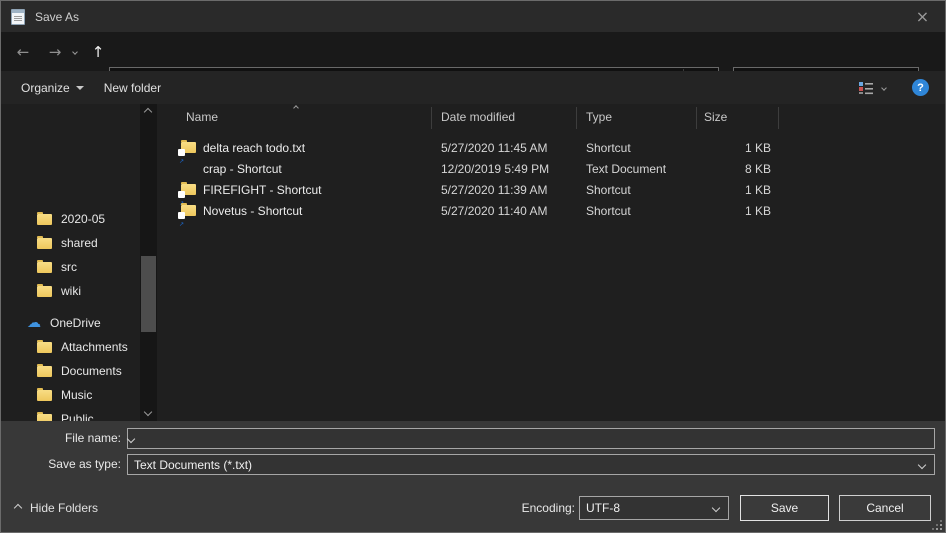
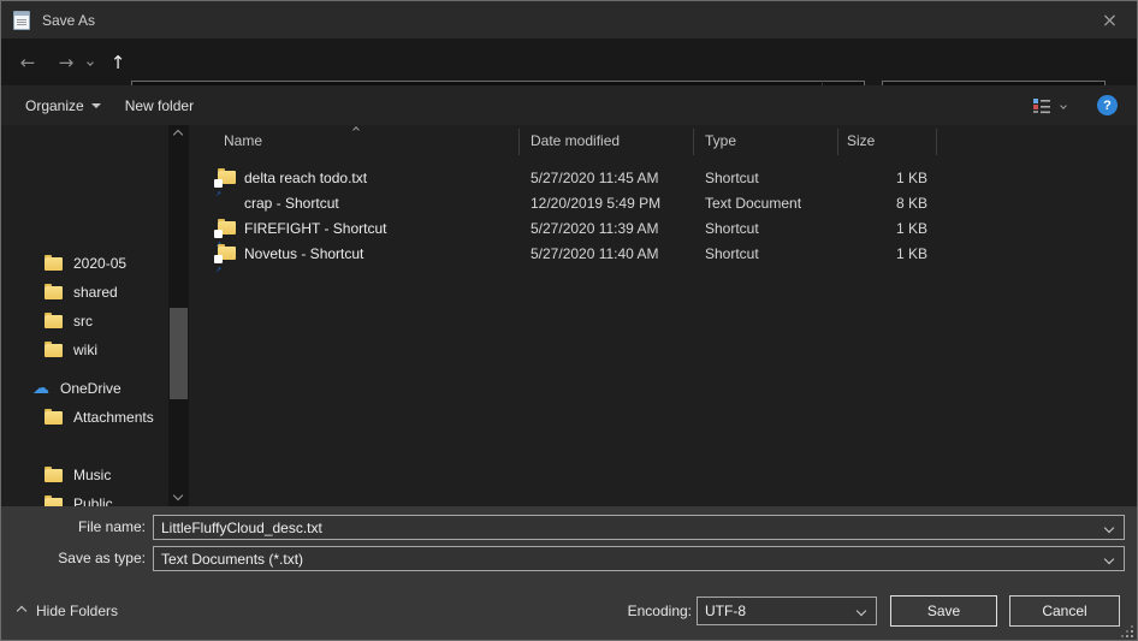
  Save As
  ×
  ←
  →
  ↑
  Organize
  New folder
  ?
  2020-05
  shared
  src
  wiki
  ☁
  OneDrive
  Attachments
- Documents
  Music
  Public
  Name
  Date modified
  Type
  Size
  delta reach todo.txt
  5/27/2020 11:45 AM
  Shortcut
  1 KB
  crap - Shortcut
  12/20/2019 5:49 PM
  Text Document
  8 KB
  FIREFIGHT - Shortcut
  5/27/2020 11:39 AM
  Shortcut
  1 KB
  Novetus - Shortcut
  5/27/2020 11:40 AM
  Shortcut
  1 KB
  File name:
+ LittleFluffyCloud_desc.txt
  Save as type:
  Text Documents (*.txt)
  Hide Folders
  Encoding:
  UTF-8
  Save
  Cancel
